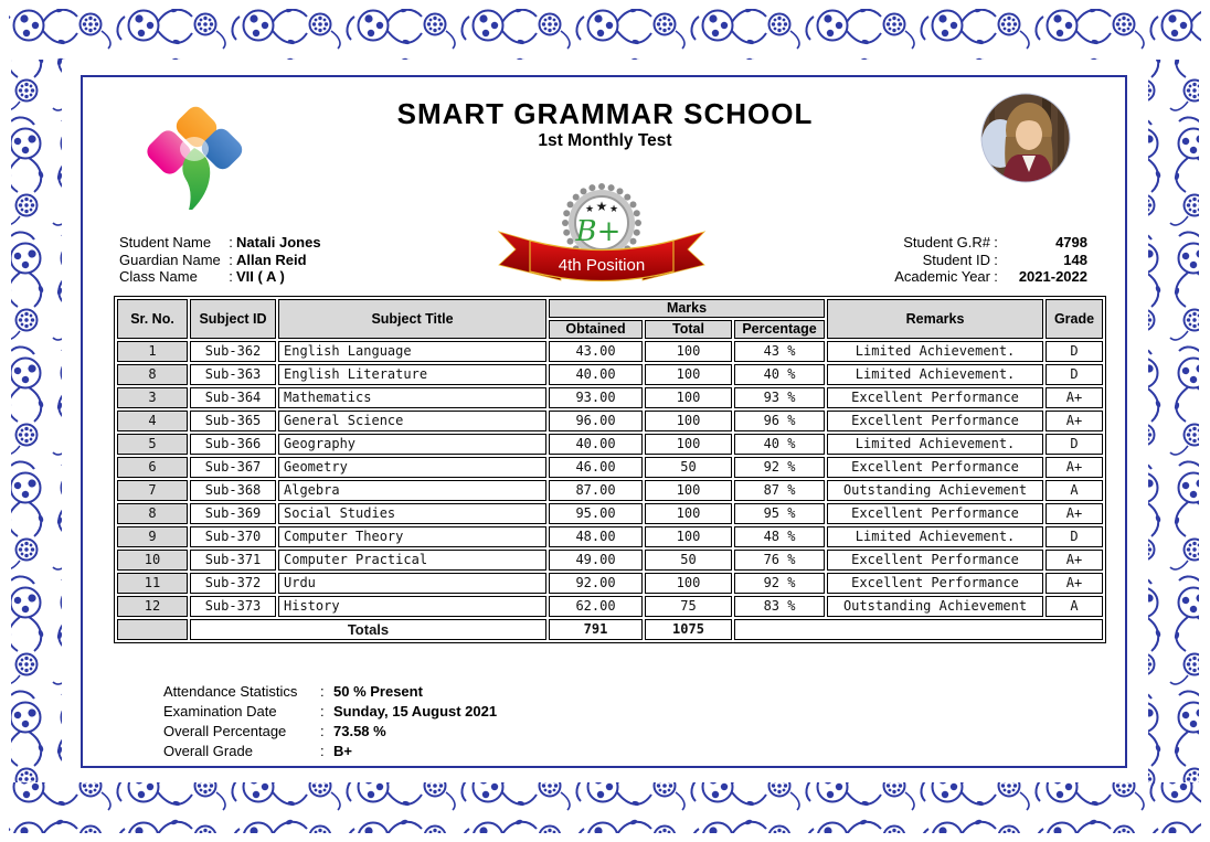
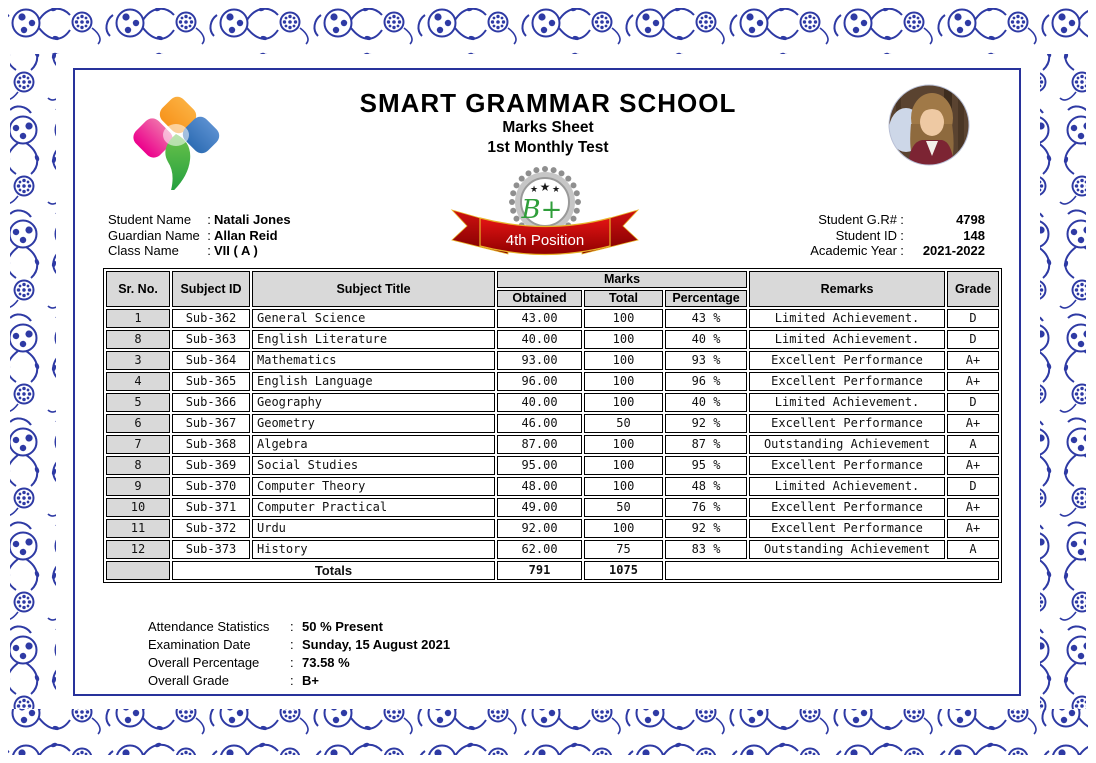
  SMART GRAMMAR SCHOOL
+ Marks Sheet
  1st Monthly Test
  ★
  ★
  ★
  B+
  4th Position
  Student Name
  :
  Natali Jones
  Guardian Name
  :
  Allan Reid
  Class Name
  :
  VII ( A )
  Student G.R#
  :
  4798
  Student ID
  :
  148
  Academic Year
  :
  2021-2022
  Sr. No.	Subject ID	Subject Title	Marks	Remarks	Grade
  Obtained	Total	Percentage
- 1	Sub-362	English Language	43.00	100	43 %	Limited Achievement.	D
+ 1	Sub-362	General Science	43.00	100	43 %	Limited Achievement.	D
  8	Sub-363	English Literature	40.00	100	40 %	Limited Achievement.	D
  3	Sub-364	Mathematics	93.00	100	93 %	Excellent Performance	A+
- 4	Sub-365	General Science	96.00	100	96 %	Excellent Performance	A+
+ 4	Sub-365	English Language	96.00	100	96 %	Excellent Performance	A+
  5	Sub-366	Geography	40.00	100	40 %	Limited Achievement.	D
  6	Sub-367	Geometry	46.00	50	92 %	Excellent Performance	A+
  7	Sub-368	Algebra	87.00	100	87 %	Outstanding Achievement	A
  8	Sub-369	Social Studies	95.00	100	95 %	Excellent Performance	A+
  9	Sub-370	Computer Theory	48.00	100	48 %	Limited Achievement.	D
  10	Sub-371	Computer Practical	49.00	50	76 %	Excellent Performance	A+
  11	Sub-372	Urdu	92.00	100	92 %	Excellent Performance	A+
  12	Sub-373	History	62.00	75	83 %	Outstanding Achievement	A
  	Totals	791	1075
  Attendance Statistics
  :
  50 % Present
  Examination Date
  :
  Sunday, 15 August 2021
  Overall Percentage
  :
  73.58 %
  Overall Grade
  :
  B+
